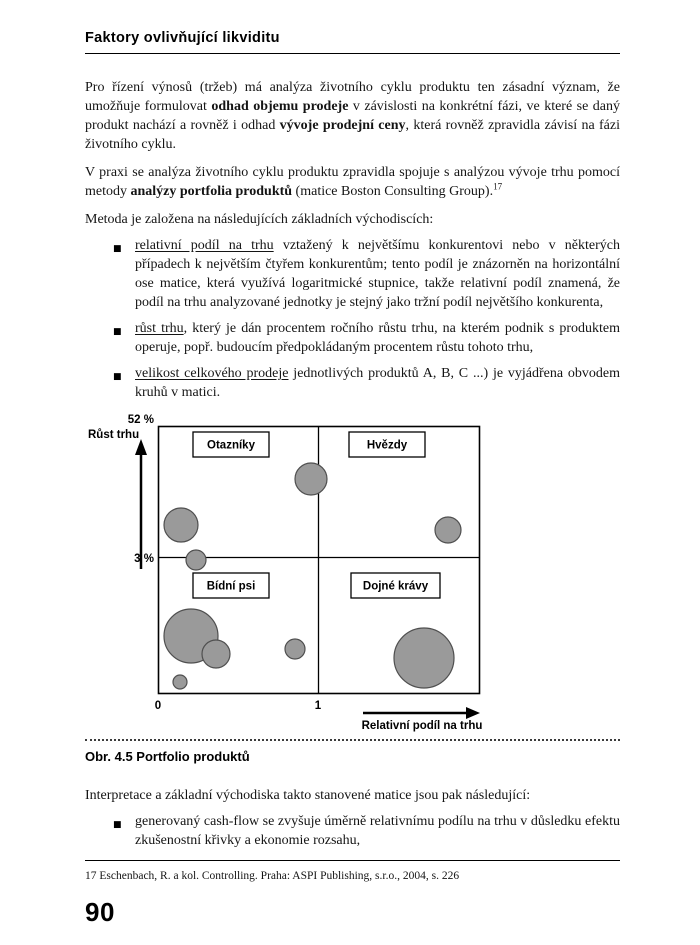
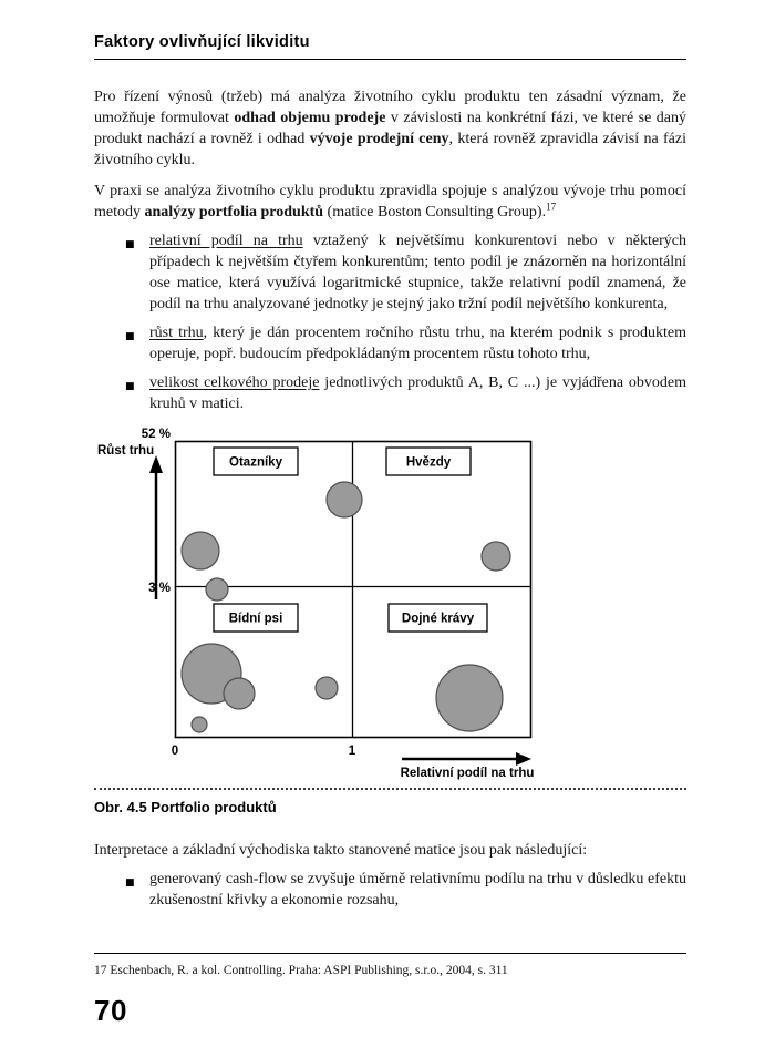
  Faktory ovlivňující likviditu
  Pro řízení výnosů (tržeb) má analýza životního cyklu produktu ten zásadní význam, že umožňuje formulovat odhad objemu prodeje v závislosti na konkrétní fázi, ve které se daný produkt nachází a rovněž i odhad vývoje prodejní ceny, která rovněž zpravidla závisí na fázi životního cyklu.
  V praxi se analýza životního cyklu produktu zpravidla spojuje s analýzou vývoje trhu pomocí metody analýzy portfolia produktů (matice Boston Consulting Group).17
- Metoda je založena na následujících základních východiscích:
  ■
  relativní podíl na trhu vztažený k největšímu konkurentovi nebo v některých případech k největším čtyřem konkurentům; tento podíl je znázorněn na horizontální ose matice, která využívá logaritmické stupnice, takže relativní podíl znamená, že podíl na trhu analyzované jednotky je stejný jako tržní podíl největšího konkurenta,
  ■
  růst trhu, který je dán procentem ročního růstu trhu, na kterém podnik s produktem operuje, popř. budoucím předpokládaným procentem růstu tohoto trhu,
  ■
  velikost celkového prodeje jednotlivých produktů A, B, C ...) je vyjádřena obvodem kruhů v matici.
  52 %
  Růst trhu
  3 %
  Otazníky
  Hvězdy
  Bídní psi
  Dojné krávy
  0
  1
  Relativní podíl na trhu
  Obr. 4.5 Portfolio produktů
  Interpretace a základní východiska takto stanovené matice jsou pak následující:
  ■
  generovaný cash-flow se zvyšuje úměrně relativnímu podílu na trhu v důsledku efektu zkušenostní křivky a ekonomie rozsahu,
- 17 Eschenbach, R. a kol. Controlling. Praha: ASPI Publishing, s.r.o., 2004, s. 226
+ 17 Eschenbach, R. a kol. Controlling. Praha: ASPI Publishing, s.r.o., 2004, s. 311
- 90
+ 70
